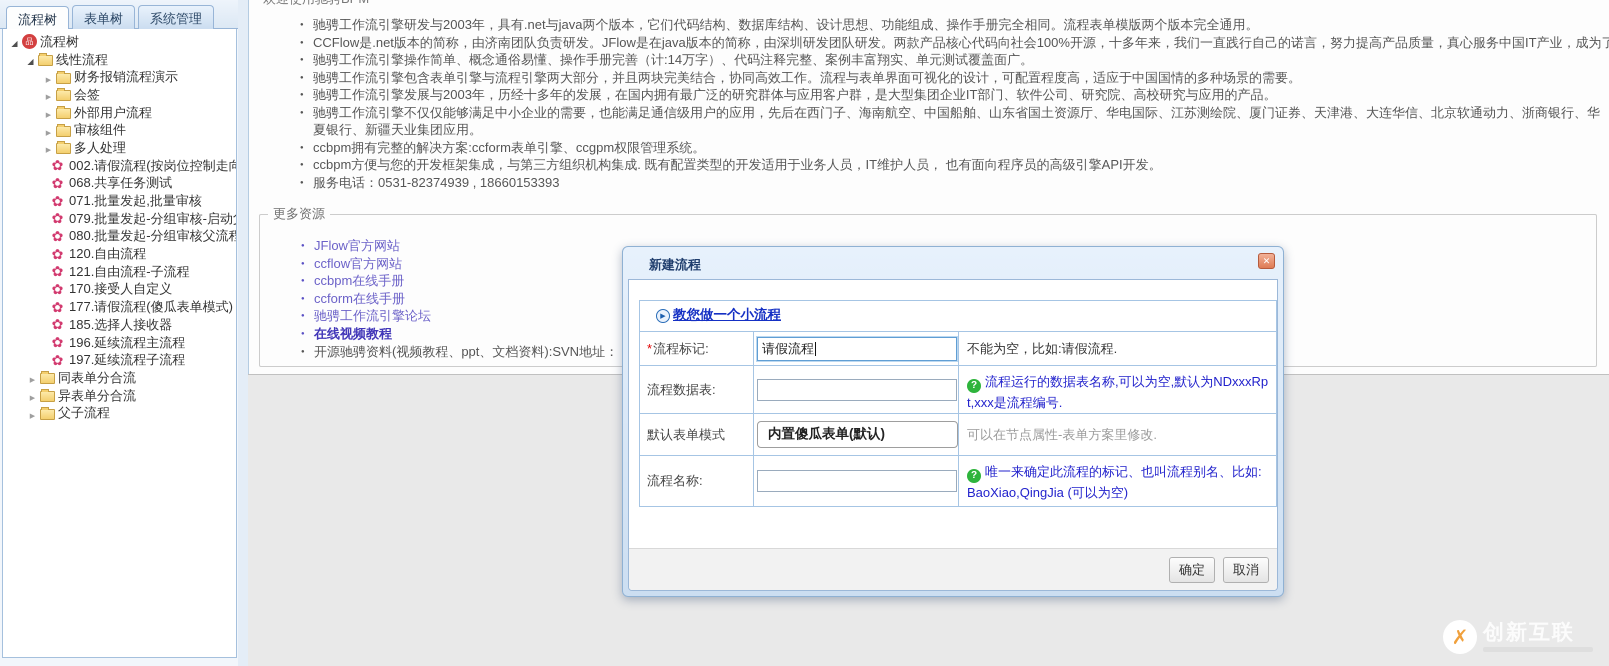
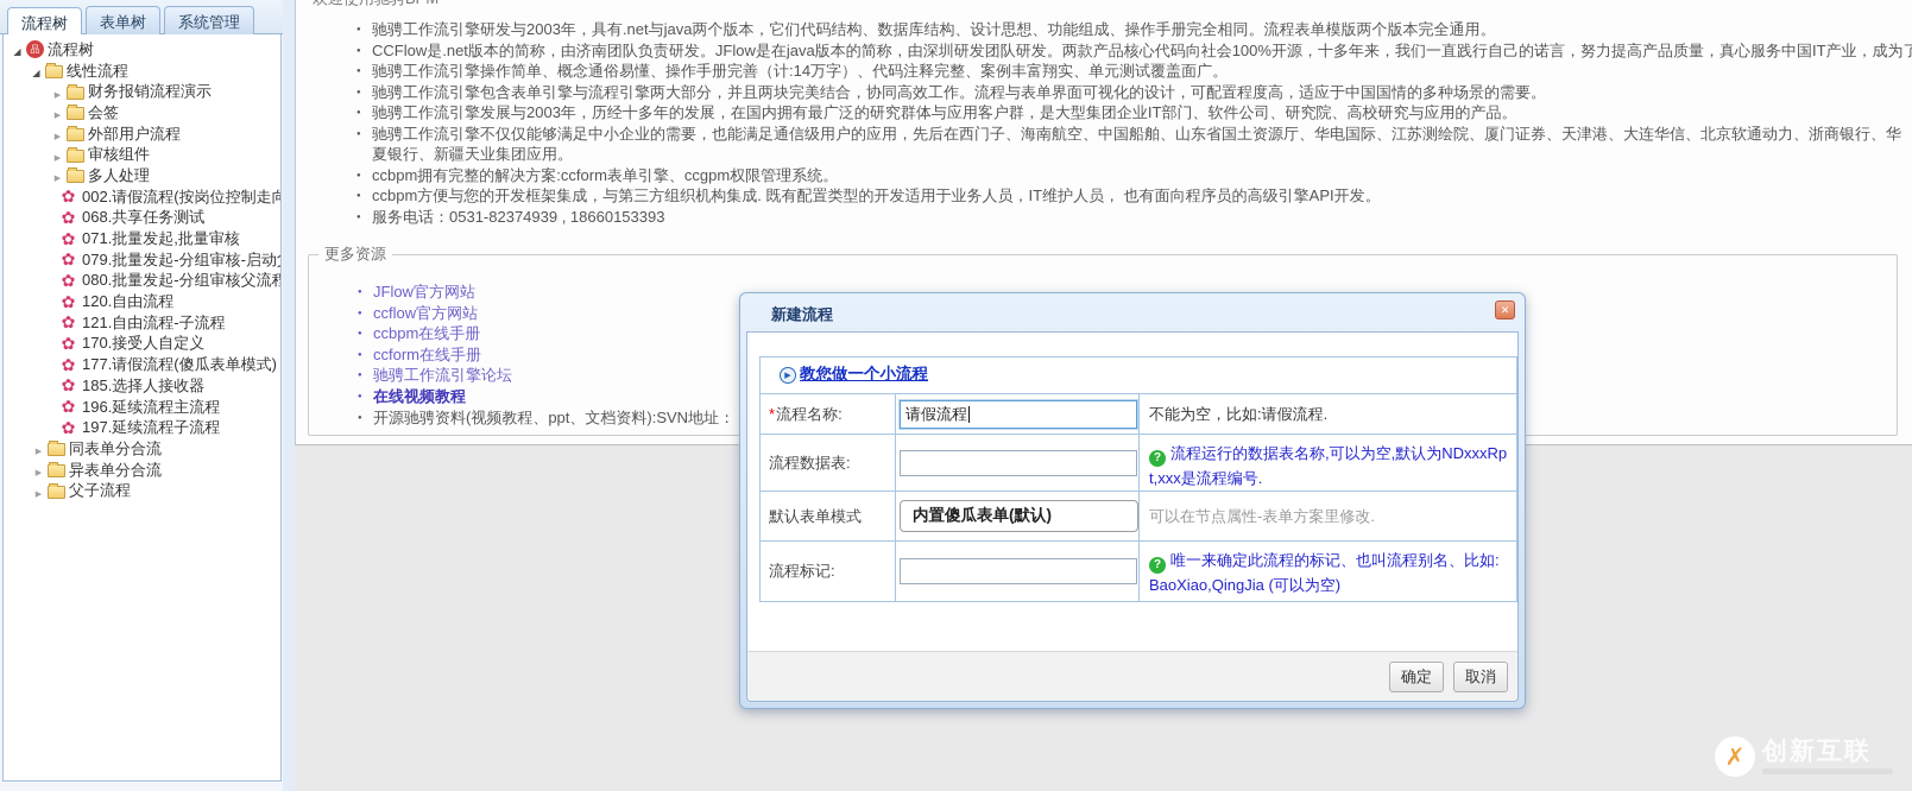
  流程树 表单树 系统管理
  流程树
  线性流程
  财务报销流程演示
  会签
  外部用户流程
  审核组件
  多人处理
  002.请假流程(按岗位控制走向
  068.共享任务测试
  071.批量发起,批量审核
  079.批量发起-分组审核-启动
  080.批量发起-分组审核父流程
  120.自由流程
  121.自由流程-子流程
  170.接受人自定义
  177.请假流程(傻瓜表单模式)
  185.选择人接收器
  196.延续流程主流程
  197.延续流程子流程
  同表单分合流
  异表单分合流
  父子流程
  驰骋工作流引擎研发与2003年，具有.net与java两个版本，它们代码结构、数据库结构、设计思想、功能组成、操作手册完全相同。流程表单模版两个版本完全通用。
  CCFlow是.net版本的简称，由济南团队负责研发。JFlow是在java版本的简称，由深圳研发团队研发。两款产品核心代码向社会100%开源，十多年来，我们一直践行自己的诺言，努力提高产品质量，真心服务中国IT产业，成为了
  驰骋工作流引擎操作简单、概念通俗易懂、操作手册完善（计:14万字）、代码注释完整、案例丰富翔实、单元测试覆盖面广。
  驰骋工作流引擎包含表单引擎与流程引擎两大部分，并且两块完美结合，协同高效工作。流程与表单界面可视化的设计，可配置程度高，适应于中国国情的多种场景的需要。
  驰骋工作流引擎发展与2003年，历经十多年的发展，在国内拥有最广泛的研究群体与应用客户群，是大型集团企业IT部门、软件公司、研究院、高校研究与应用的产品。
  驰骋工作流引擎不仅仅能够满足中小企业的需要，也能满足通信级用户的应用，先后在西门子、海南航空、中国船舶、山东省国土资源厅、华电国际、江苏测绘院、厦门证券、天津港、大连华信、北京软通动力、浙商银行、华夏银行、新疆天业集团应用。
  ccbpm拥有完整的解决方案:ccform表单引擎、ccgpm权限管理系统。
  ccbpm方便与您的开发框架集成，与第三方组织机构集成. 既有配置类型的开发适用于业务人员，IT维护人员， 也有面向程序员的高级引擎API开发。
  服务电话：0531-82374939 , 18660153393
  更多资源
  JFlow官方网站
  ccflow官方网站
  ccbpm在线手册
  ccform在线手册
  驰骋工作流引擎论坛
  在线视频教程
  开源驰骋资料(视频教程、ppt、文档资料):SVN地址：
  新建流程
  教您做一个小流程
  *
- 流程标记:
+ 流程名称:
  请假流程
  不能为空，比如:请假流程.
  流程数据表:
  流程运行的数据表名称,可以为空,默认为NDxxxRpt,xxx是流程编号.
  默认表单模式
  内置傻瓜表单(默认)
  可以在节点属性-表单方案里修改.
- 流程名称:
+ 流程标记:
  唯一来确定此流程的标记、也叫流程别名、比如:BaoXiao,QingJia (可以为空)
  确定
  取消
